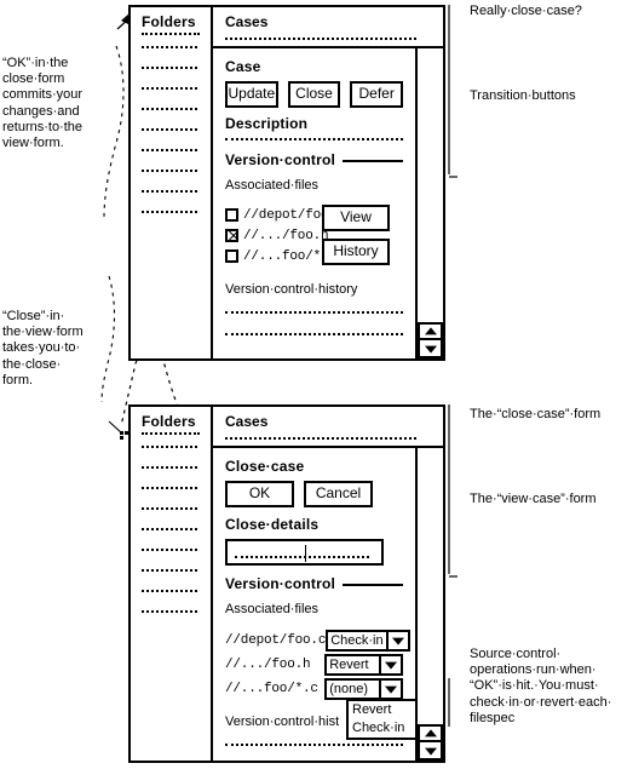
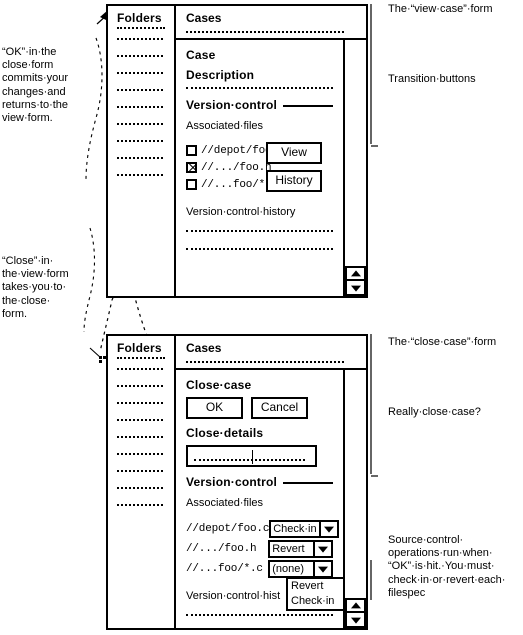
  “OK”·in·the
  close·form
  commits·your
  changes·and
  returns·to·the
  view·form.
  “Close”·in·
  the·view·form
  takes·you·to·
  the·close·
  form.
- Really·close·case?
+ The·“view·case”·form
  Transition·buttons
  The·“close·case”·form
- The·“view·case”·form
+ Really·close·case?
  Source·control·
  operations·run·when·
  “OK”·is·hit.·You·must·
  check·in·or·revert·each·
  filespec
  Folders
  Cases
  Case
- Update
- Close
- Defer
  Description
  Version·control
  Associated·files
  //depot/fo
  //.../foo.h
  //...foo/*
  View
  History
  Version·control·history
  Folders
  Cases
  Close·case
  OK
  Cancel
  Close·details
  Version·control
  Associated·files
  //depot/foo.c
  Check·in
  //.../foo.h
  Revert
  //...foo/*.c
  (none)
  Revert
  Check·in
  Version·control·hist
